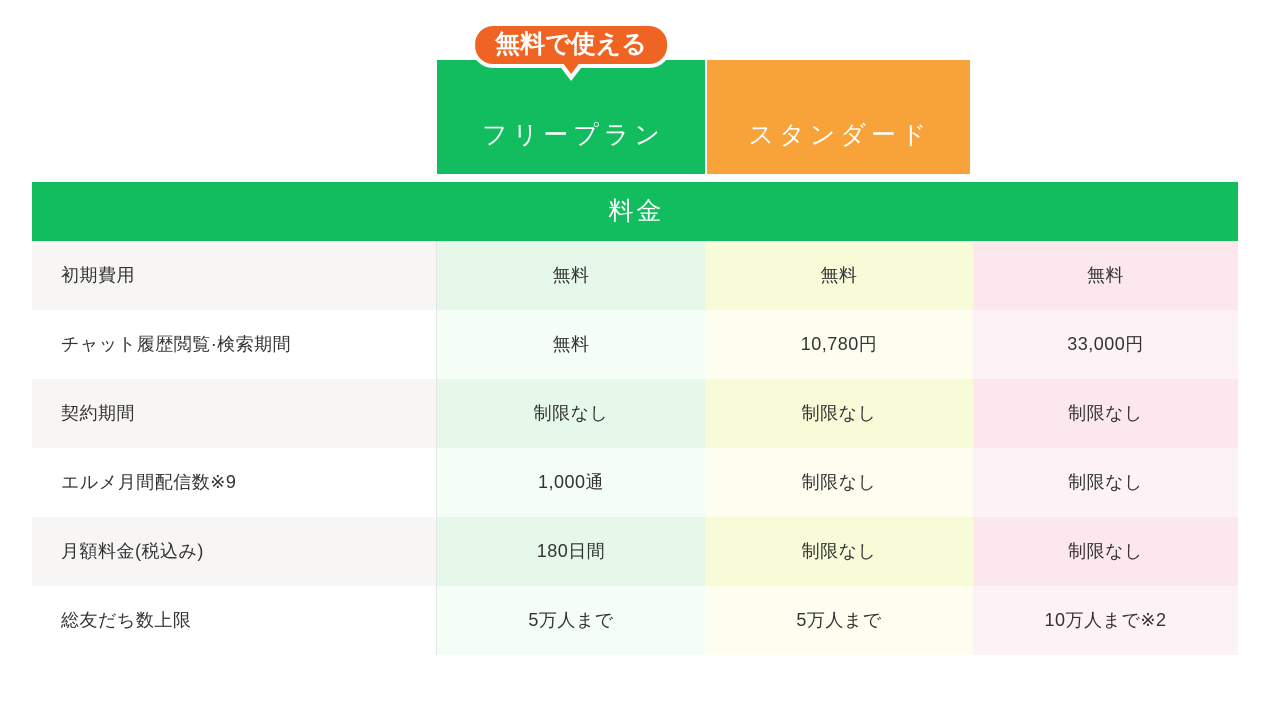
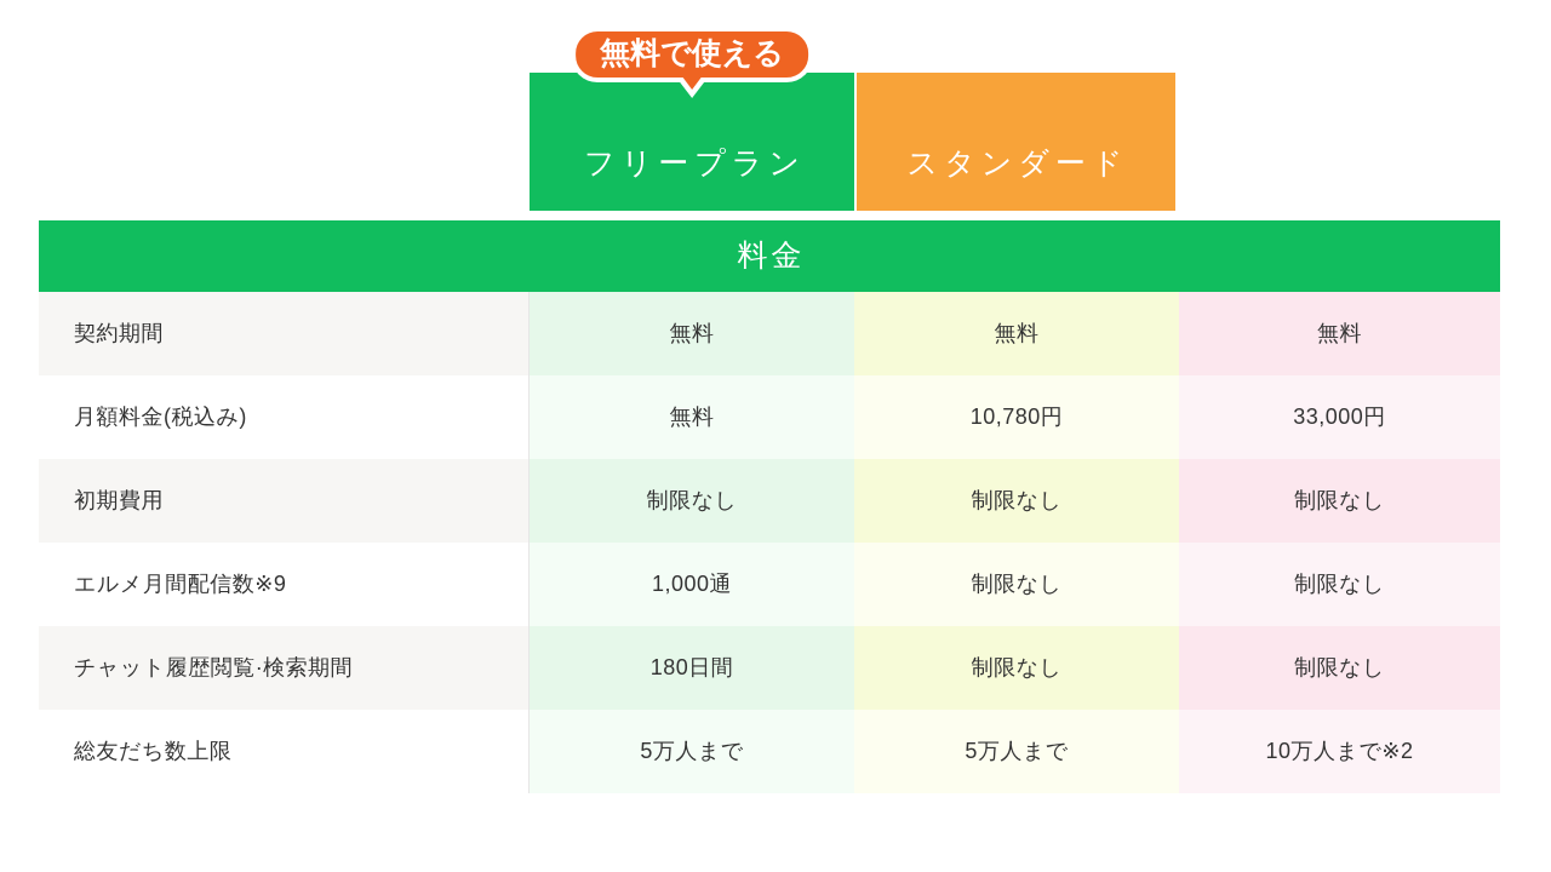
  無料で使える
  フリープラン
  スタンダード
  料金
- 初期費用
+ 契約期間
  無料
  無料
  無料
- チャット履歴閲覧·検索期間
+ 月額料金(税込み)
  無料
  10,780円
  33,000円
- 契約期間
+ 初期費用
  制限なし
  制限なし
  制限なし
  エルメ月間配信数※9
  1,000通
  制限なし
  制限なし
- 月額料金(税込み)
+ チャット履歴閲覧·検索期間
  180日間
  制限なし
  制限なし
  総友だち数上限
  5万人まで
  5万人まで
  10万人まで※2
